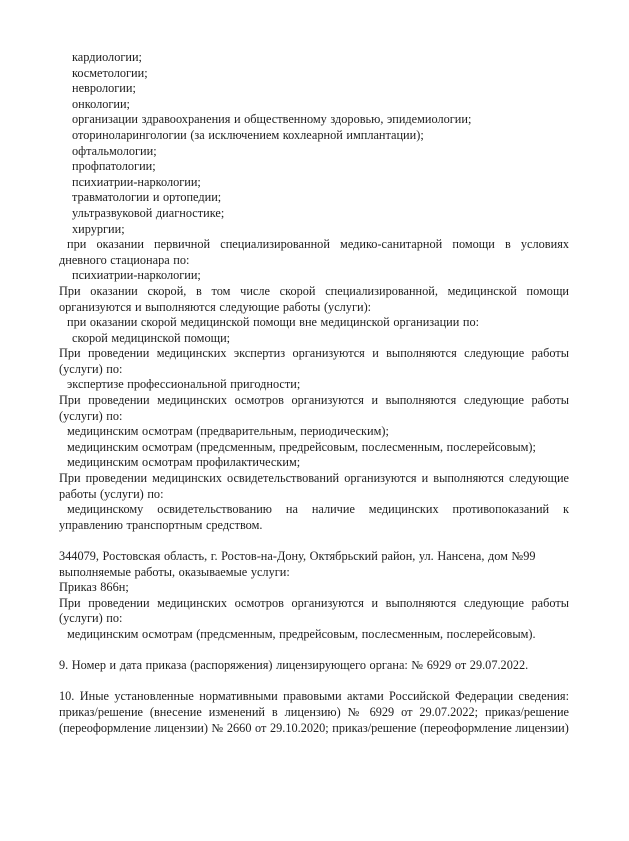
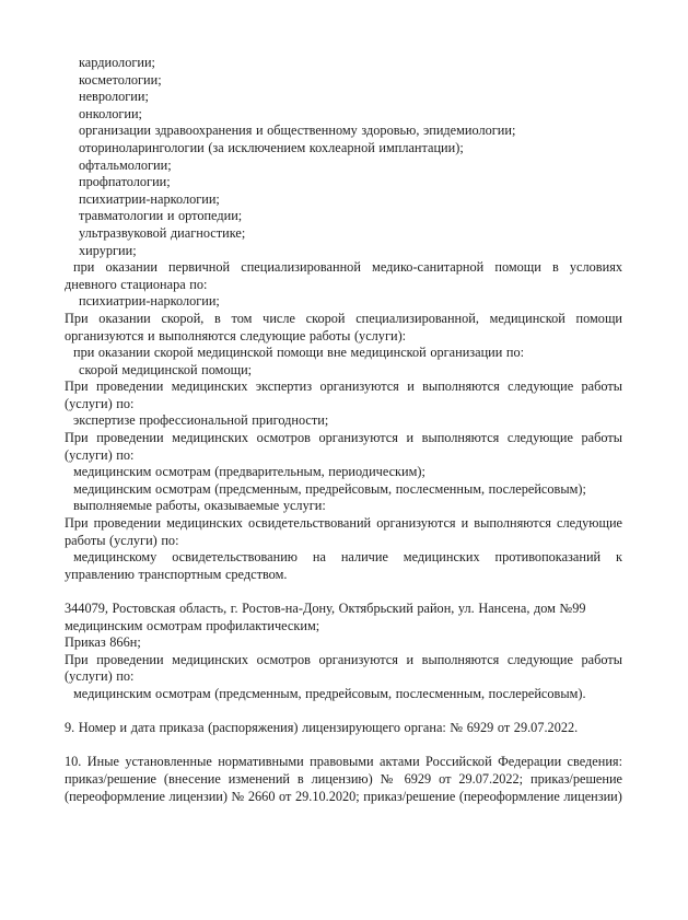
  кардиологии;
  косметологии;
  неврологии;
  онкологии;
  организации здравоохранения и общественному здоровью, эпидемиологии;
  оториноларингологии (за исключением кохлеарной имплантации);
  офтальмологии;
  профпатологии;
  психиатрии-наркологии;
  травматологии и ортопедии;
  ультразвуковой диагностике;
  хирургии;
  при оказании первичной специализированной медико-санитарной помощи в условиях дневного стационара по:
  психиатрии-наркологии;
  При оказании скорой, в том числе скорой специализированной, медицинской помощи организуются и выполняются следующие работы (услуги):
  при оказании скорой медицинской помощи вне медицинской организации по:
  скорой медицинской помощи;
  При проведении медицинских экспертиз организуются и выполняются следующие работы (услуги) по:
  экспертизе профессиональной пригодности;
  При проведении медицинских осмотров организуются и выполняются следующие работы (услуги) по:
  медицинским осмотрам (предварительным, периодическим);
  медицинским осмотрам (предсменным, предрейсовым, послесменным, послерейсовым);
- медицинским осмотрам профилактическим;
+ выполняемые работы, оказываемые услуги:
  При проведении медицинских освидетельствований организуются и выполняются следующие работы (услуги) по:
  медицинскому освидетельствованию на наличие медицинских противопоказаний к управлению транспортным средством.
  344079, Ростовская область, г. Ростов-на-Дону, Октябрьский район, ул. Нансена, дом №99
- выполняемые работы, оказываемые услуги:
+ медицинским осмотрам профилактическим;
  Приказ 866н;
  При проведении медицинских осмотров организуются и выполняются следующие работы (услуги) по:
  медицинским осмотрам (предсменным, предрейсовым, послесменным, послерейсовым).
  9. Номер и дата приказа (распоряжения) лицензирующего органа: № 6929 от 29.07.2022.
  10. Иные установленные нормативными правовыми актами Российской Федерации сведения: приказ/решение (внесение изменений в лицензию) № 6929 от 29.07.2022; приказ/решение (переоформление лицензии) № 2660 от 29.10.2020; приказ/решение (переоформление лицензии)
